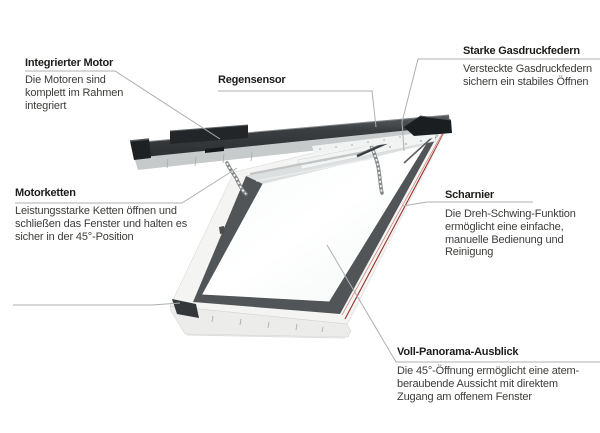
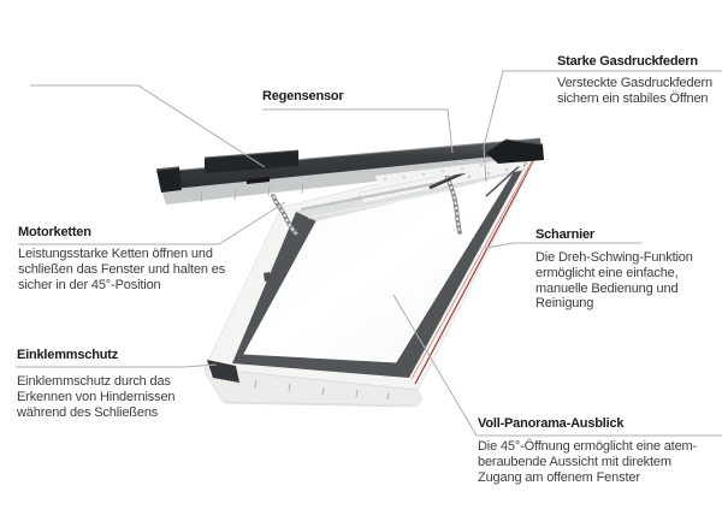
- Integrierter Motor
- Die Motoren sind
- komplett im Rahmen
- integriert
  Regensensor
  Starke Gasdruckfedern
  Versteckte Gasdruckfedern
  sichern ein stabiles Öffnen
  Motorketten
  Leistungsstarke Ketten öffnen und
  schließen das Fenster und halten es
  sicher in der 45°-Position
  Scharnier
  Die Dreh-Schwing-Funktion
  ermöglicht eine einfache,
  manuelle Bedienung und
  Reinigung
+ Einklemmschutz
+ Einklemmschutz durch das
+ Erkennen von Hindernissen
+ während des Schließens
  Voll-Panorama-Ausblick
  Die 45°-Öffnung ermöglicht eine atem-
  beraubende Aussicht mit direktem
  Zugang am offenem Fenster
